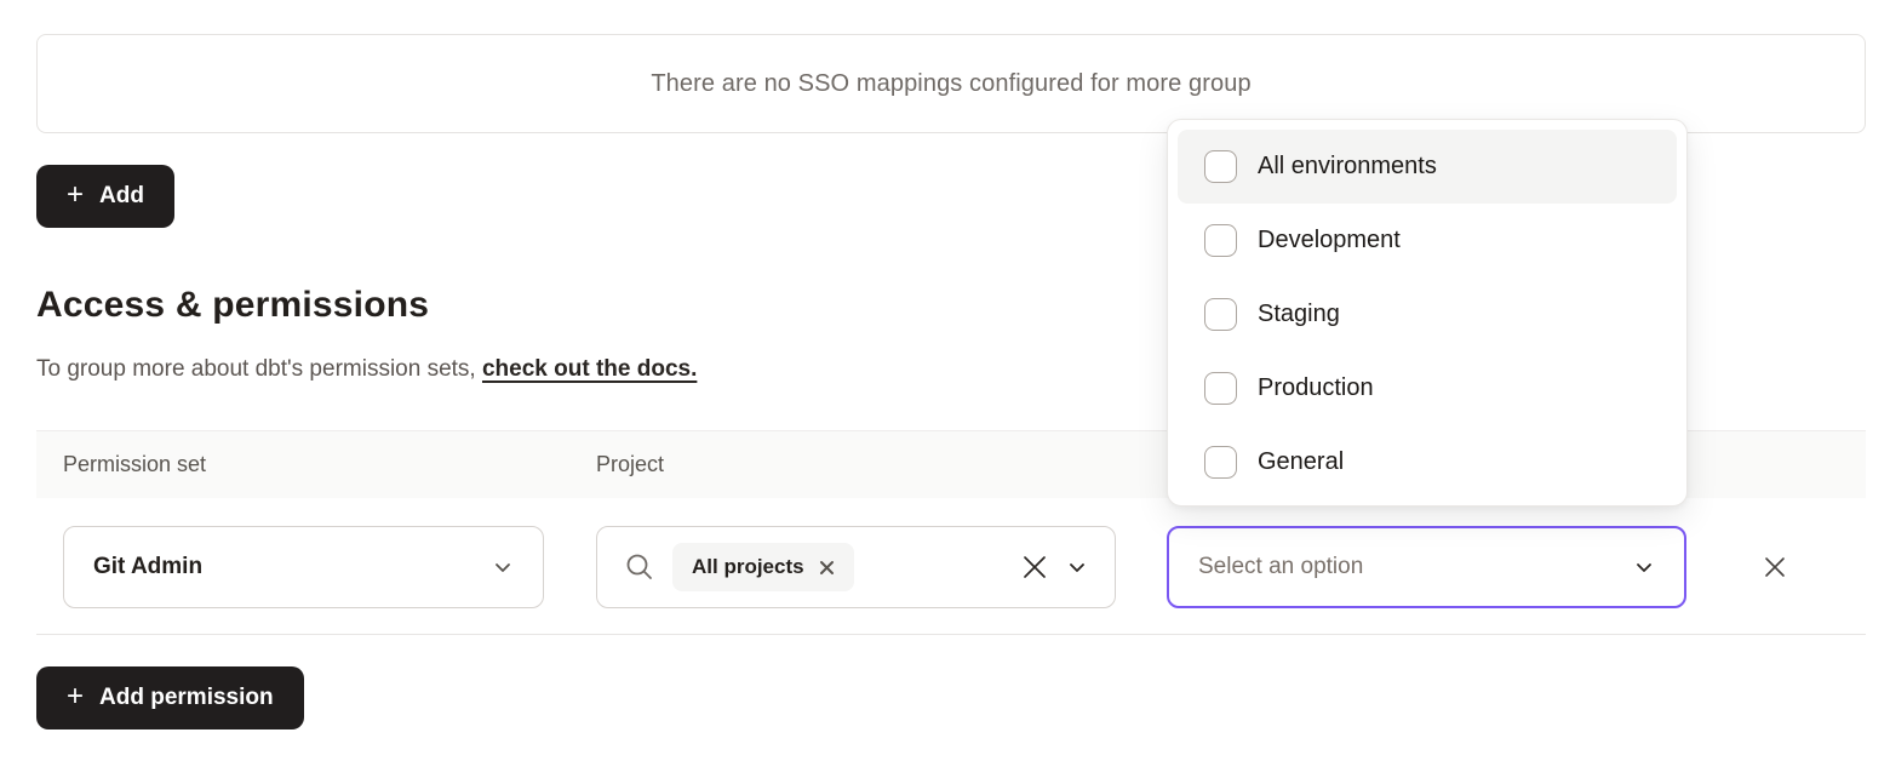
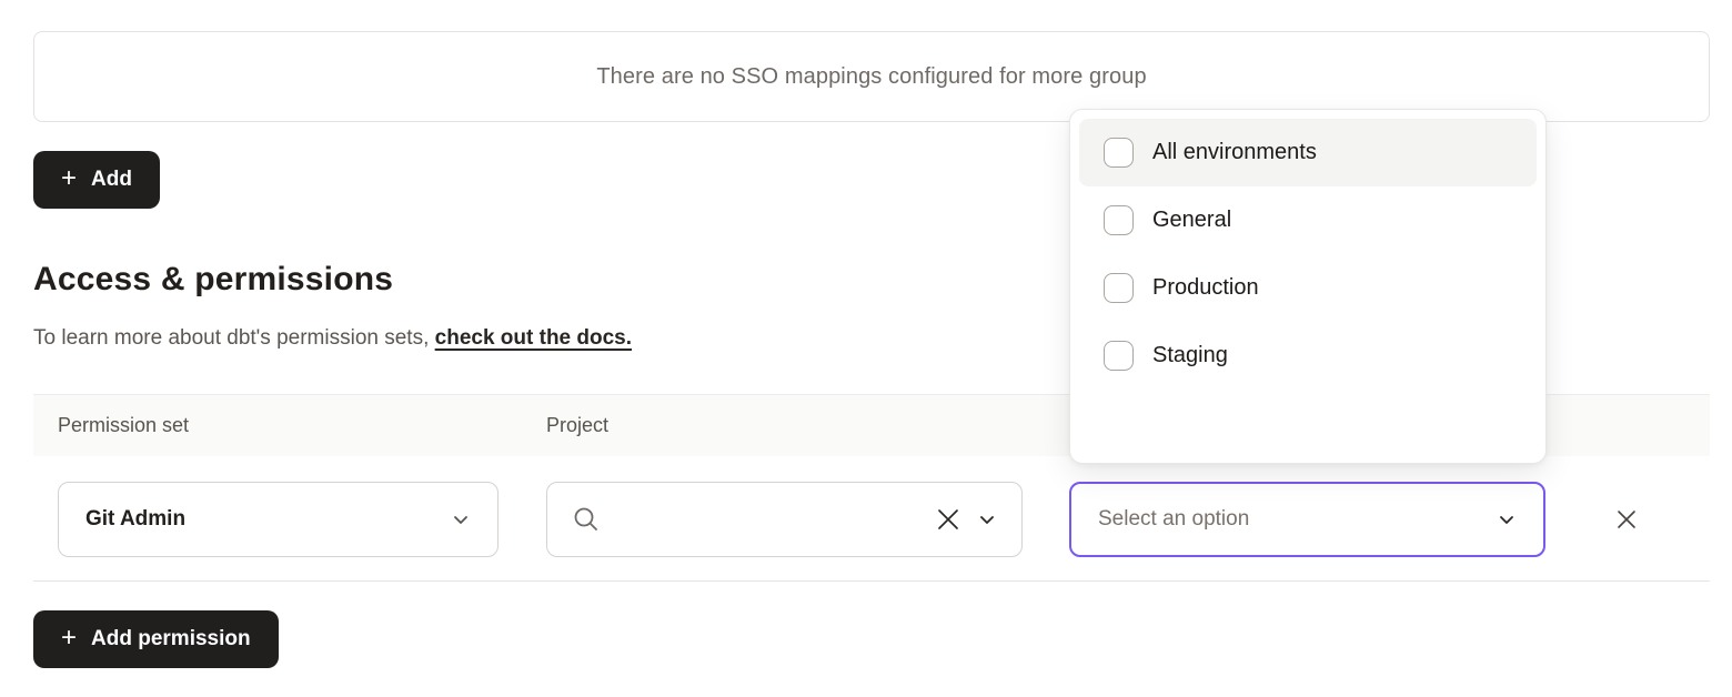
  There are no SSO mappings configured for more group
  +
  Add
  Access & permissions
- To group more about dbt's permission sets, check out the docs.
+ To learn more about dbt's permission sets, check out the docs.
  Permission set
  Project
  Git Admin
- All projects
  Select an option
  All environments
- Development
- Staging
+ General
  Production
- General
+ Staging
  +
  Add permission
